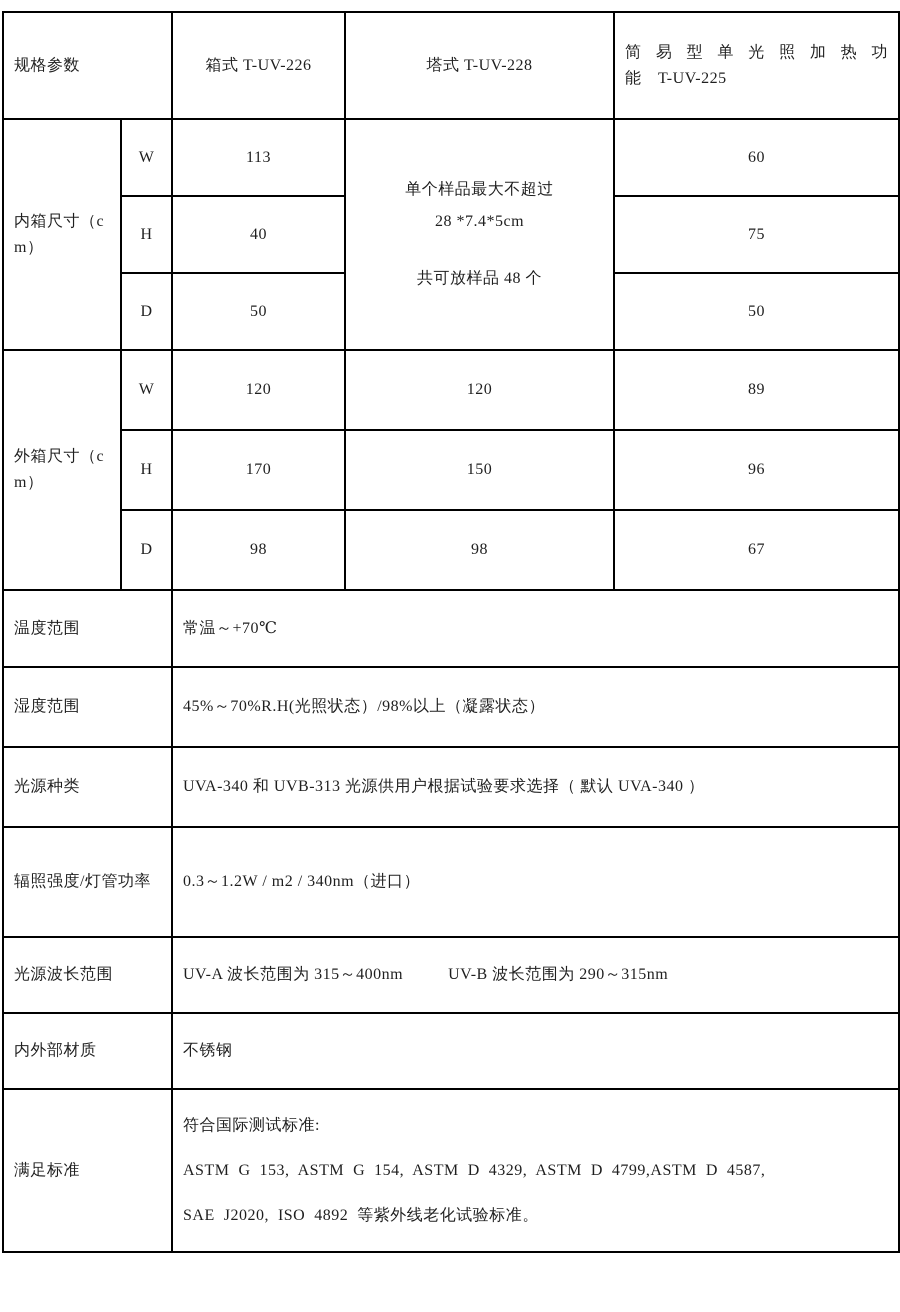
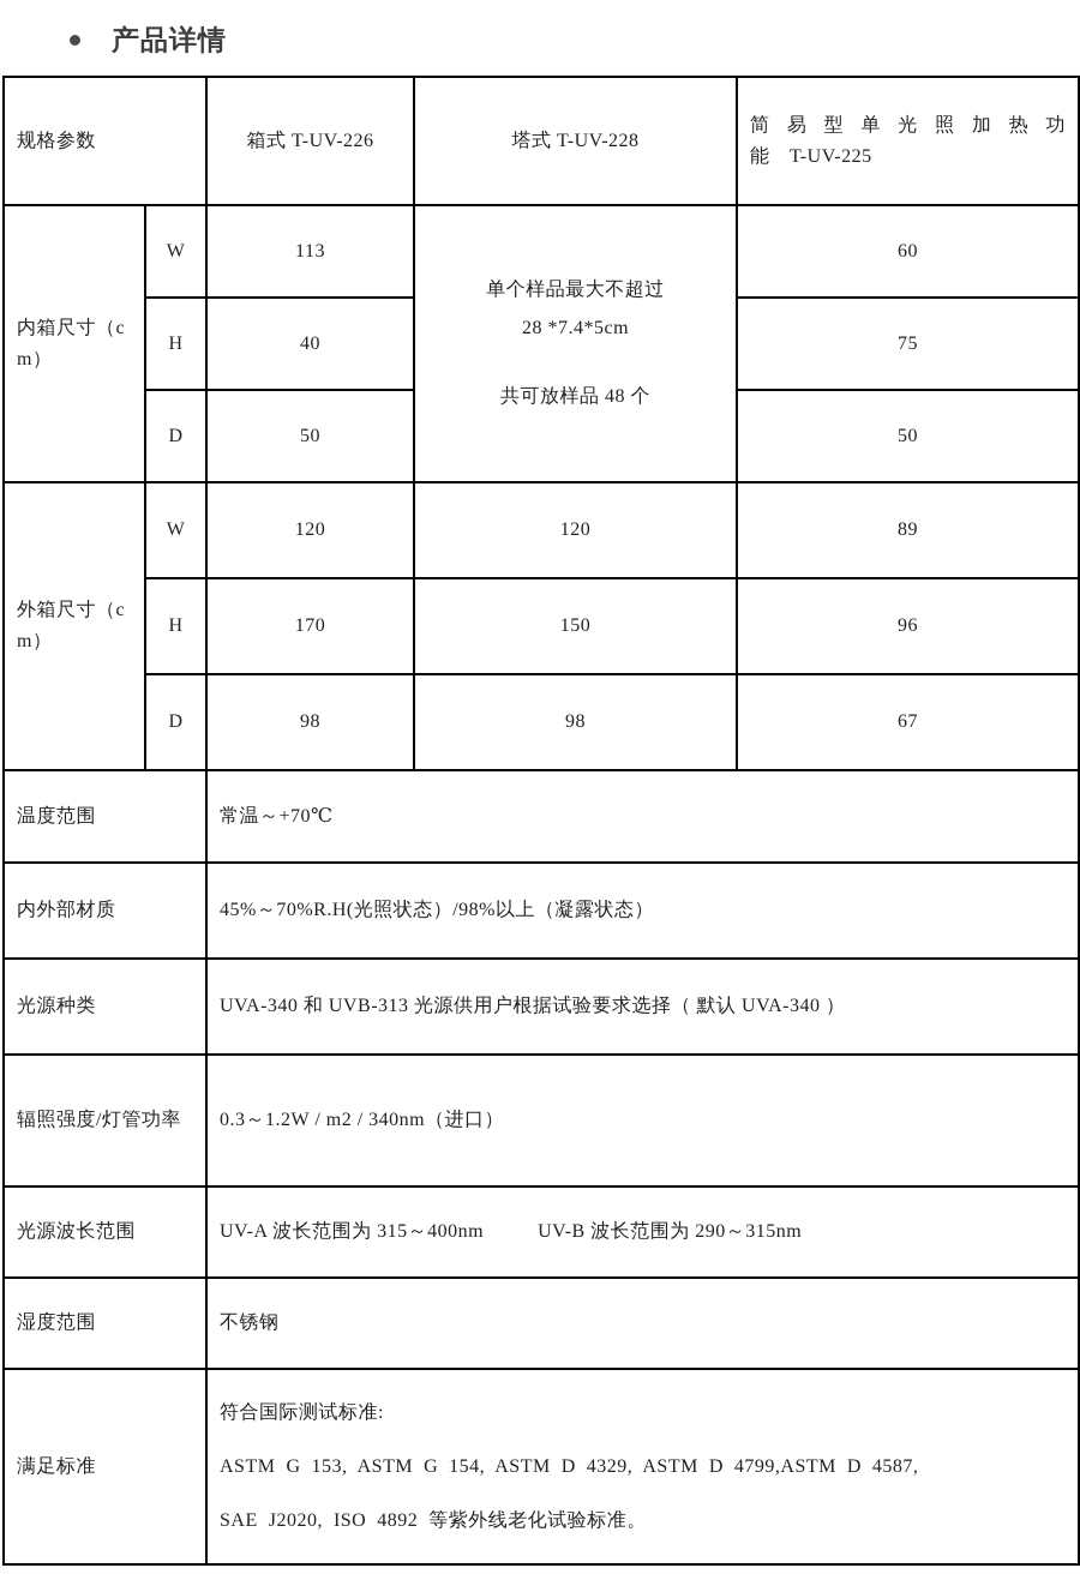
+ 产品详情
  规格参数	箱式 T-UV-226	塔式 T-UV-228	简易型单光照加热功 能 T-UV-225
  内箱尺寸（cm）	W	113	单个样品最大不超过 28 *7.4*5cm 共可放样品 48 个	60
  H	40	75
  D	50	50
  外箱尺寸（cm）	W	120	120	89
  H	170	150	96
  D	98	98	67
  温度范围	常温～+70℃
- 湿度范围	45%～70%R.H(光照状态）/98%以上（凝露状态）
+ 内外部材质	45%～70%R.H(光照状态）/98%以上（凝露状态）
  光源种类	UVA-340 和 UVB-313 光源供用户根据试验要求选择（ 默认 UVA-340 ）
  辐照强度/灯管功率	0.3～1.2W / m2 / 340nm（进口）
  光源波长范围	UV-A 波长范围为 315～400nm UV-B 波长范围为 290～315nm
- 内外部材质	不锈钢
+ 湿度范围	不锈钢
  满足标准	符合国际测试标准: ASTM G 153, ASTM G 154, ASTM D 4329, ASTM D 4799,ASTM D 4587, SAE J2020, ISO 4892 等紫外线老化试验标准。
